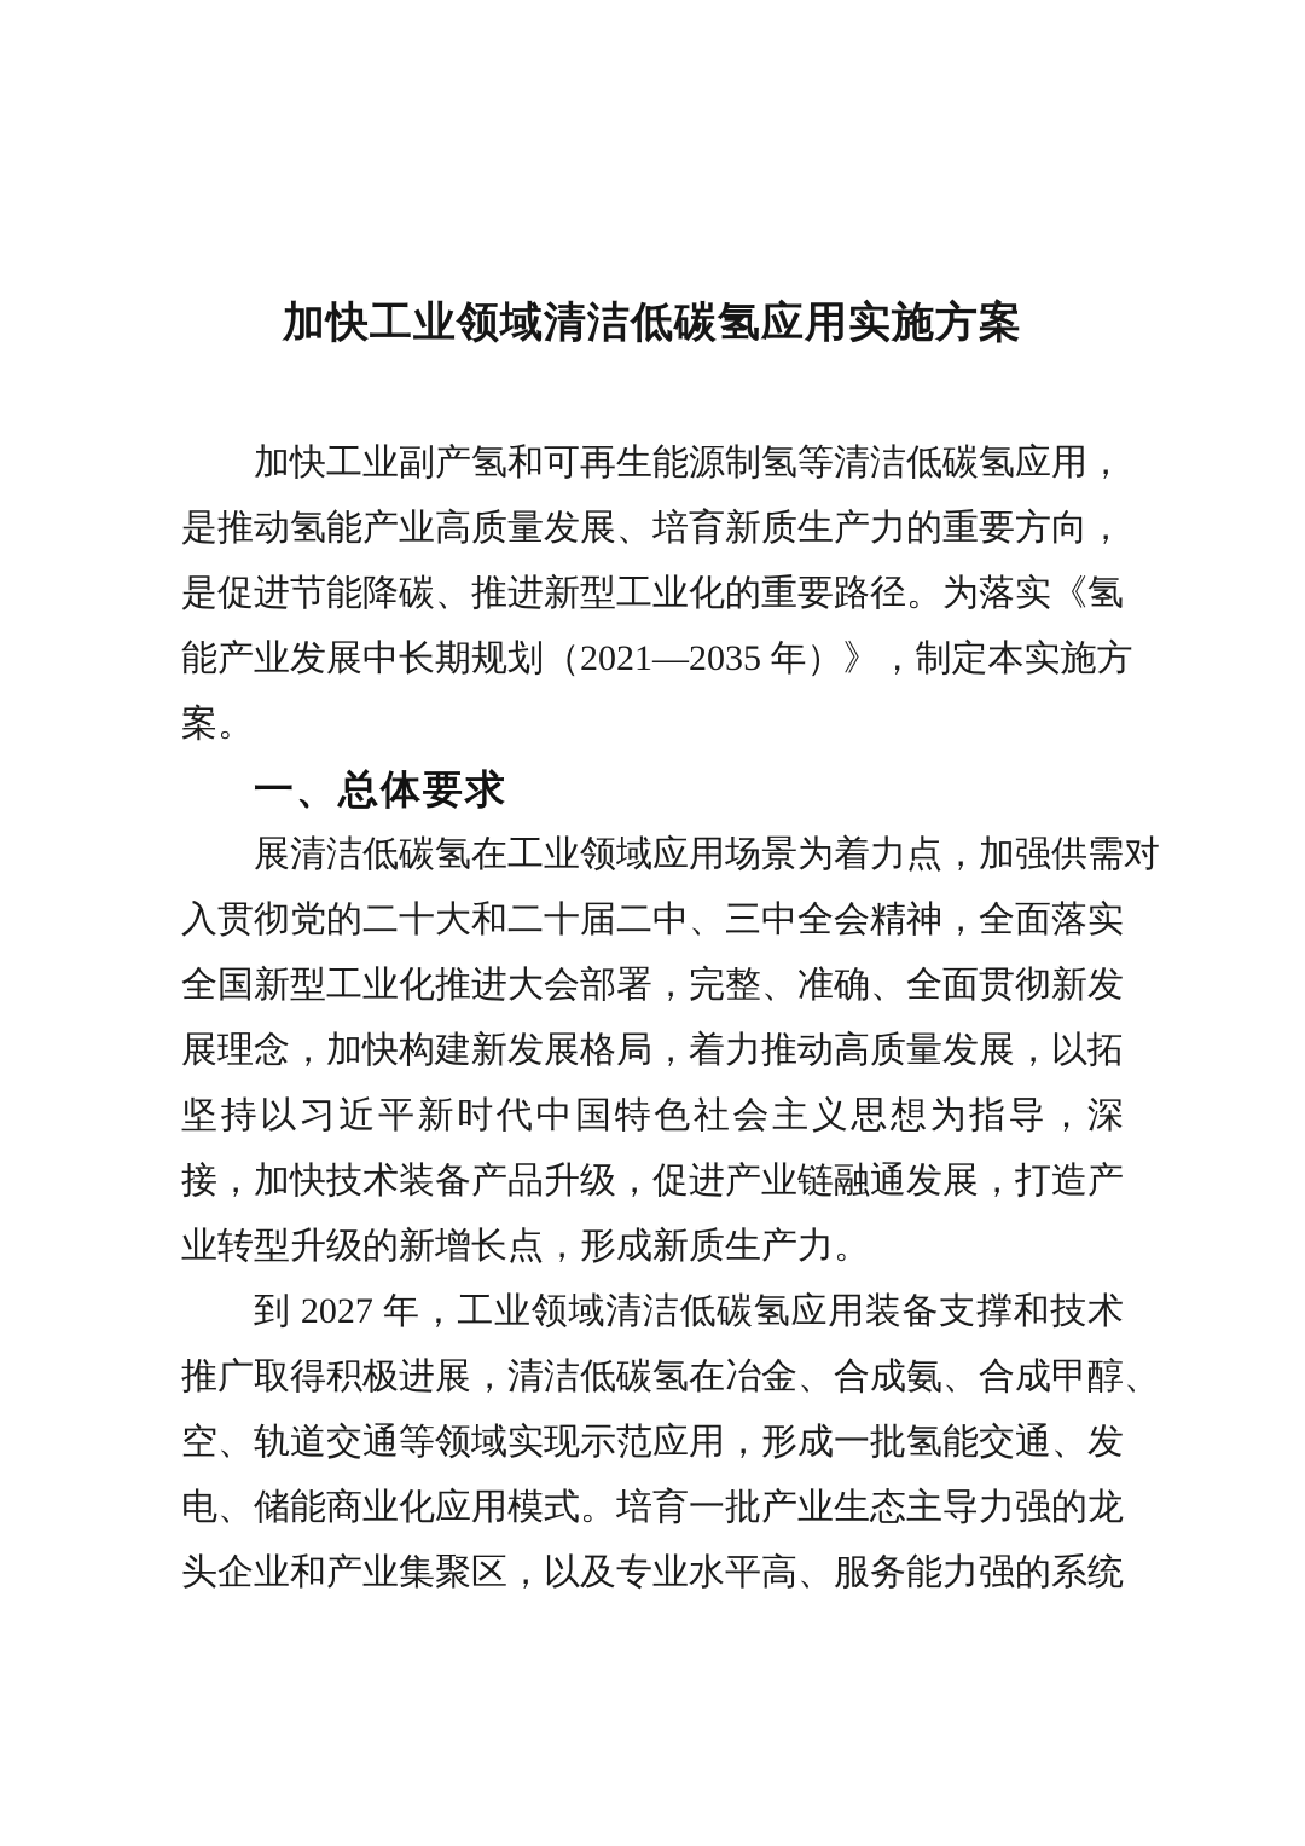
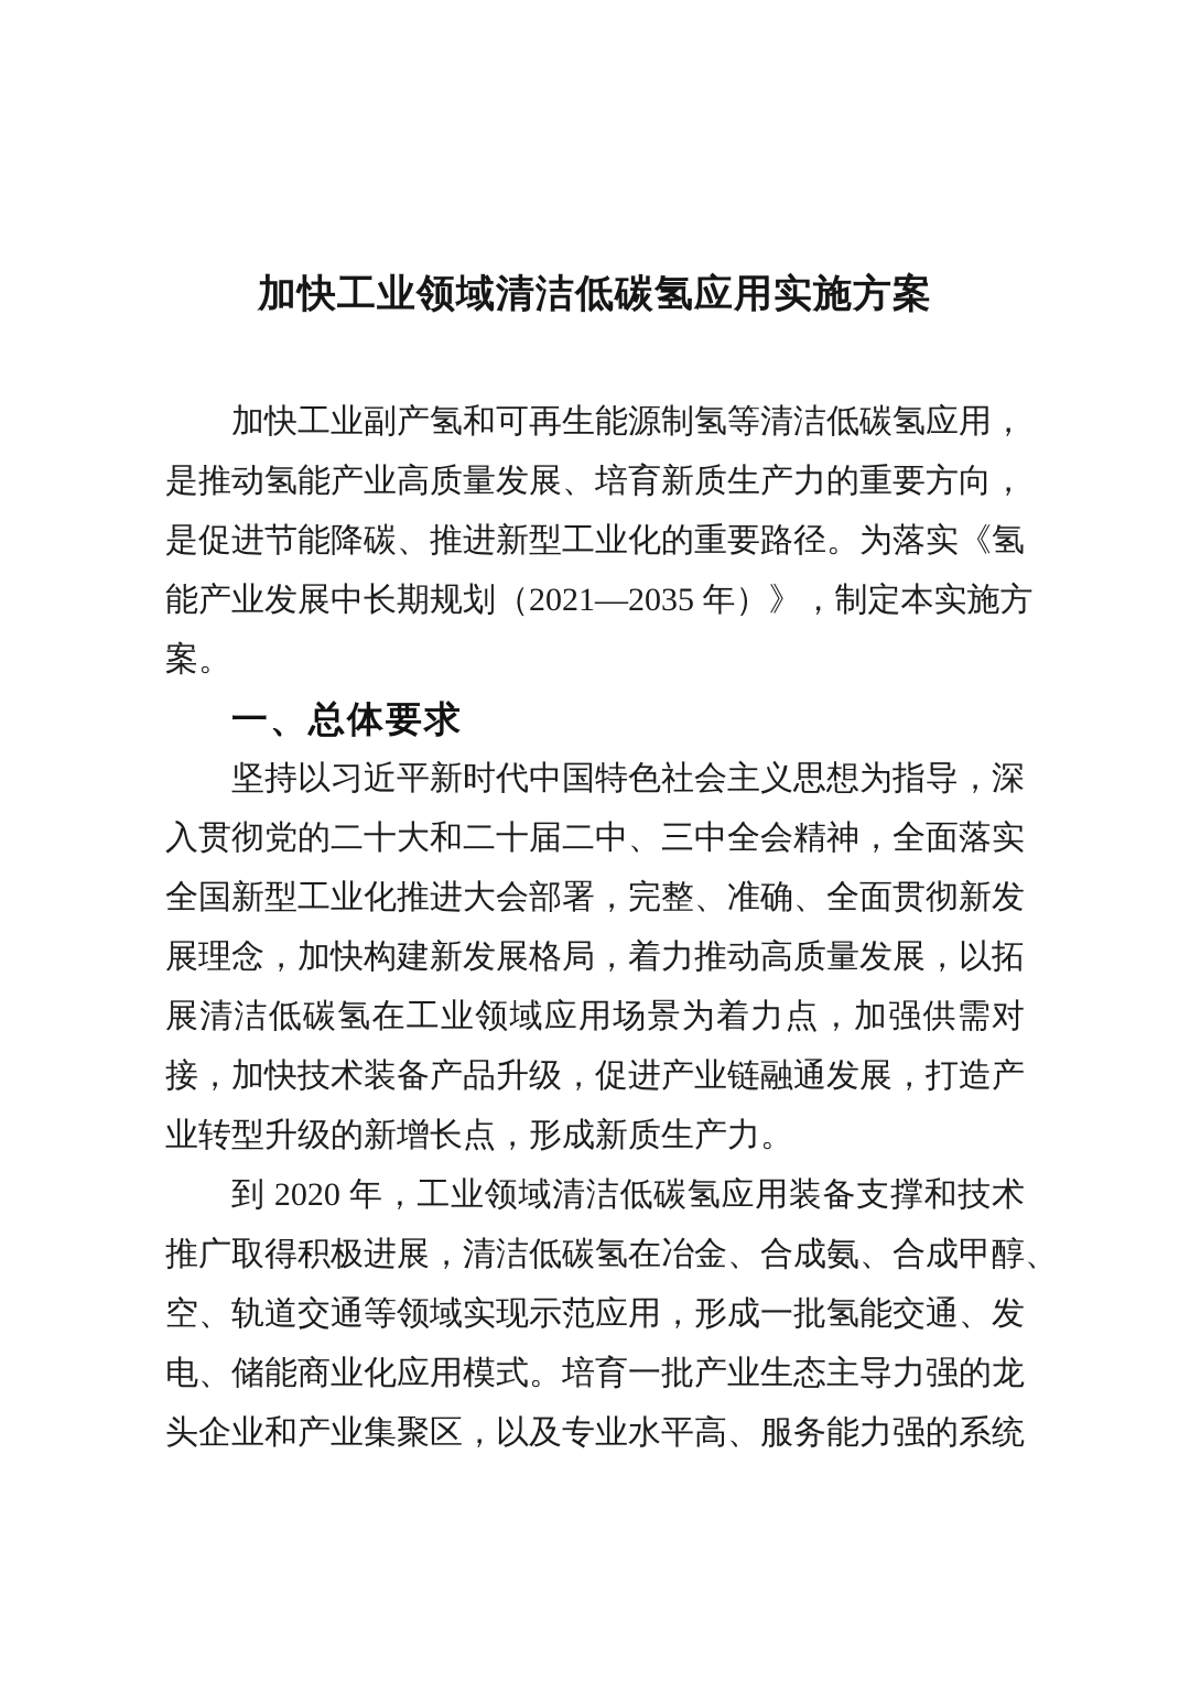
  加快工业领域清洁低碳氢应用实施方案
  加快工业副产氢和可再生能源制氢等清洁低碳氢应用，
  是推动氢能产业高质量发展、培育新质生产力的重要方向，
  是促进节能降碳、推进新型工业化的重要路径。为落实《氢
  能产业发展中长期规划（2021—2035 年）》，制定本实施方
  案。
  一、总体要求
- 展清洁低碳氢在工业领域应用场景为着力点，加强供需对
+ 坚持以习近平新时代中国特色社会主义思想为指导，深
  入贯彻党的二十大和二十届二中、三中全会精神，全面落实
  全国新型工业化推进大会部署，完整、准确、全面贯彻新发
  展理念，加快构建新发展格局，着力推动高质量发展，以拓
- 坚持以习近平新时代中国特色社会主义思想为指导，深
+ 展清洁低碳氢在工业领域应用场景为着力点，加强供需对
  接，加快技术装备产品升级，促进产业链融通发展，打造产
  业转型升级的新增长点，形成新质生产力。
- 到 2027 年，工业领域清洁低碳氢应用装备支撑和技术
+ 到 2020 年，工业领域清洁低碳氢应用装备支撑和技术
  推广取得积极进展，清洁低碳氢在冶金、合成氨、合成甲醇、
  空、轨道交通等领域实现示范应用，形成一批氢能交通、发
  电、储能商业化应用模式。培育一批产业生态主导力强的龙
  头企业和产业集聚区，以及专业水平高、服务能力强的系统
